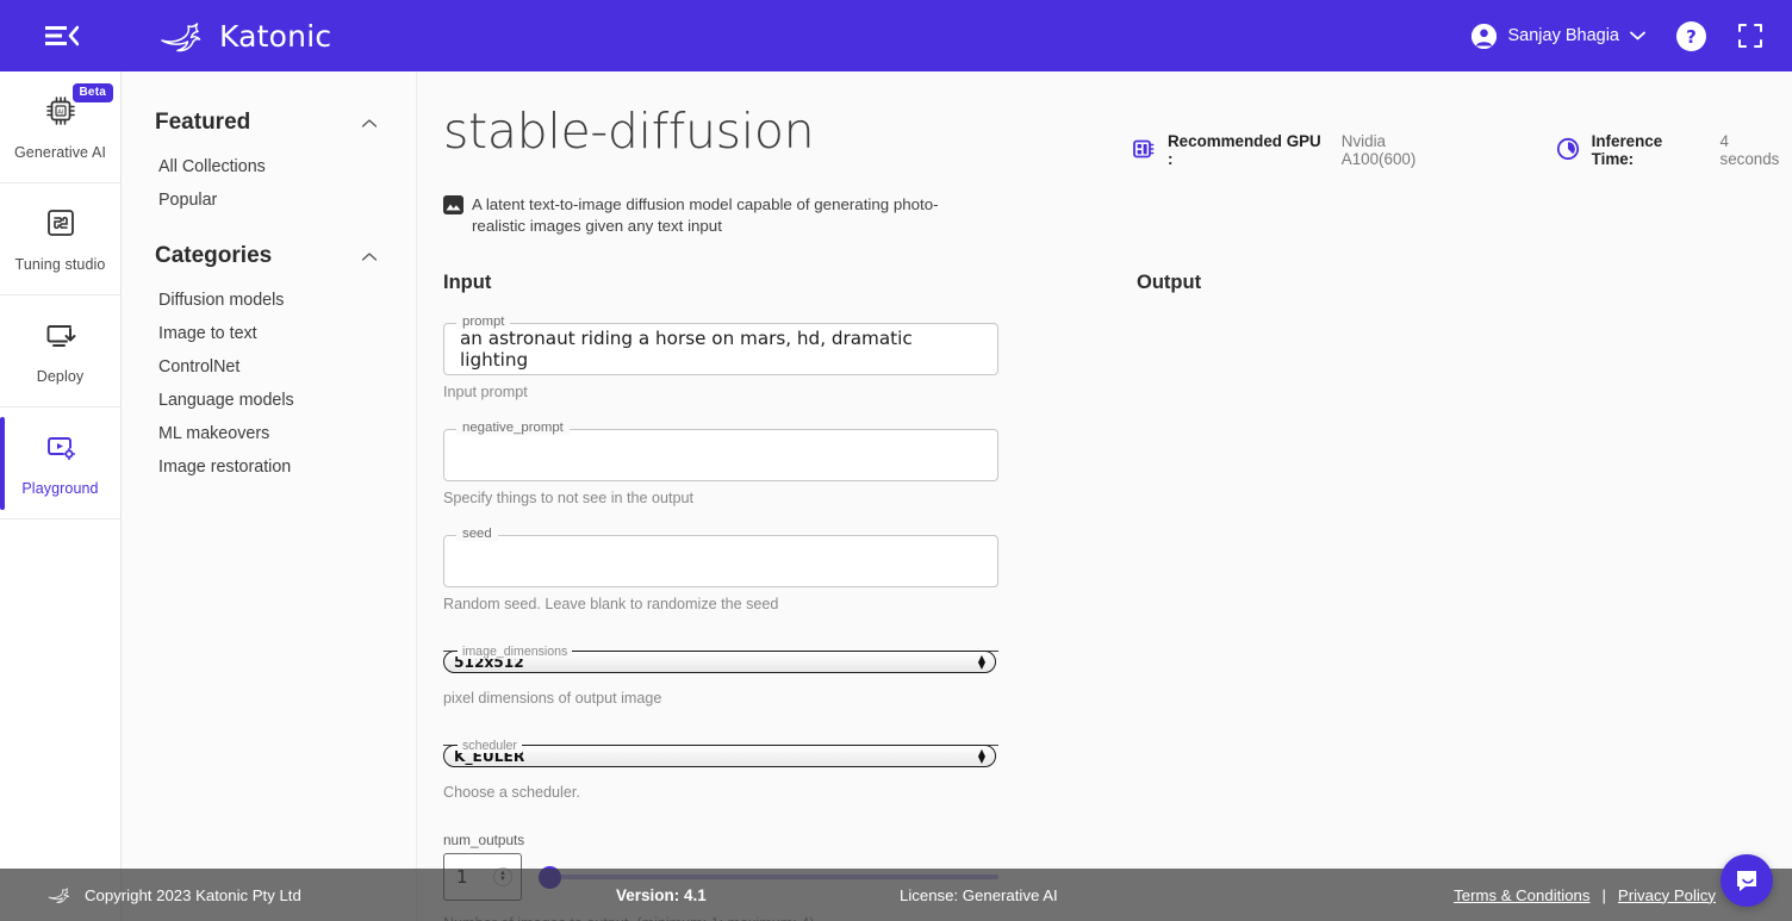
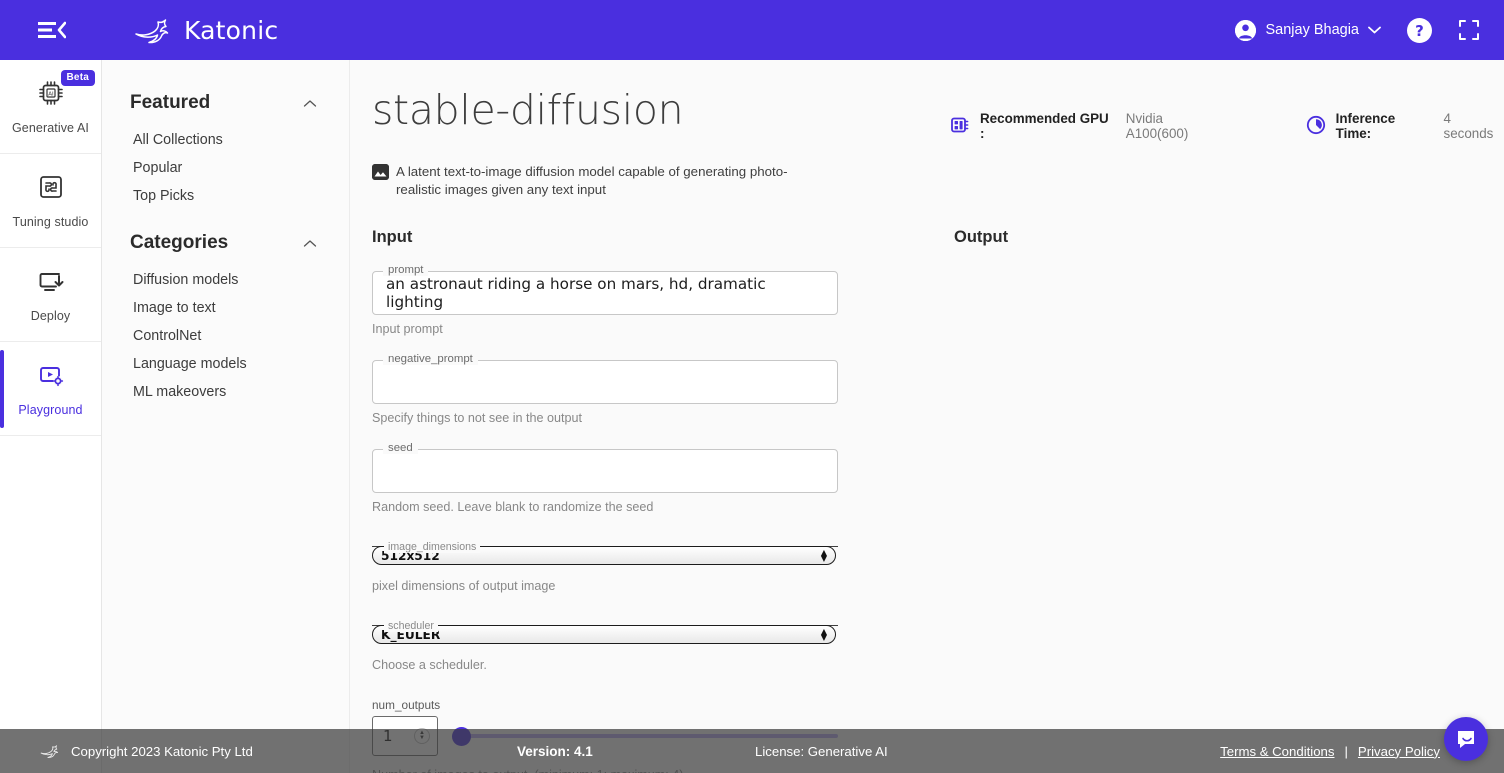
  Katonic
  Sanjay Bhagia
  ?
  Beta
  Generative AI
  Tuning studio
  Deploy
  Playground
  Featured
  All Collections
  Popular
+ Top Picks
  Categories
  Diffusion models
  Image to text
  ControlNet
  Language models
  ML makeovers
- Image restoration
  stable-diffusion
  A latent text-to-image diffusion model capable of generating photo-realistic images given any text input
  Recommended GPU :
  Nvidia A100(600)
  Inference Time:
  4 seconds
  Input
  prompt
  an astronaut riding a horse on mars, hd, dramatic lighting
  Input prompt
  negative_prompt
  Specify things to not see in the output
  seed
  Random seed. Leave blank to randomize the seed
  image_dimensions
  512x512
  ▲
  ▼
  pixel dimensions of output image
  scheduler
  K_EULER
  ▲
  ▼
  Choose a scheduler.
  num_outputs
  1
  Output
  Copyright 2023 Katonic Pty Ltd
  Version: 4.1
  License: Generative AI
  Terms & Conditions
  |
  Privacy Policy
